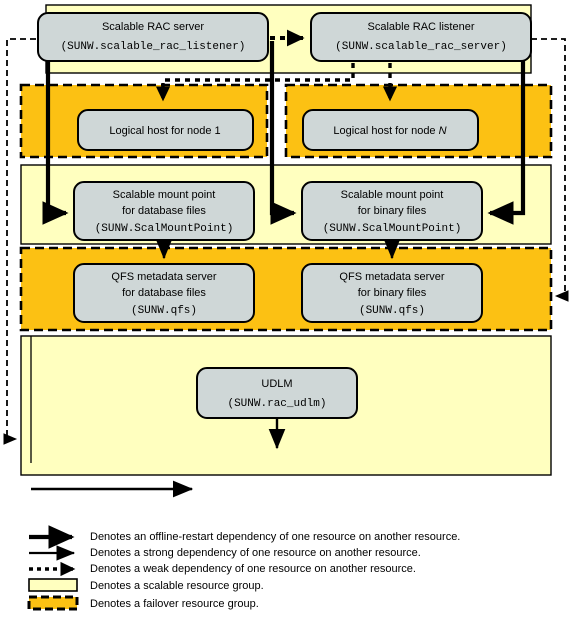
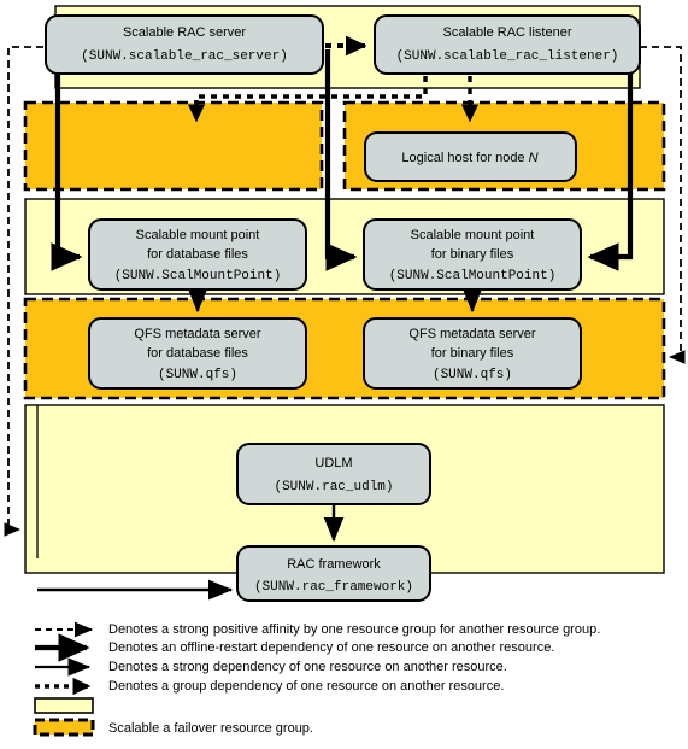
  Scalable RAC server
- (SUNW.scalable_rac_listener)
+ (SUNW.scalable_rac_server)
  Scalable RAC listener
- (SUNW.scalable_rac_server)
+ (SUNW.scalable_rac_listener)
- Logical host for node 1
  Logical host for node N
  Scalable mount point
  for database files
  (SUNW.ScalMountPoint)
  Scalable mount point
  for binary files
  (SUNW.ScalMountPoint)
  QFS metadata server
  for database files
  (SUNW.qfs)
  QFS metadata server
  for binary files
  (SUNW.qfs)
  UDLM
  (SUNW.rac_udlm)
+ RAC framework
+ (SUNW.rac_framework)
+ Denotes a strong positive affinity by one resource group for another resource group.
  Denotes an offline-restart dependency of one resource on another resource.
  Denotes a strong dependency of one resource on another resource.
- Denotes a weak dependency of one resource on another resource.
+ Denotes a group dependency of one resource on another resource.
- Denotes a scalable resource group.
- Denotes a failover resource group.
+ Scalable a failover resource group.
